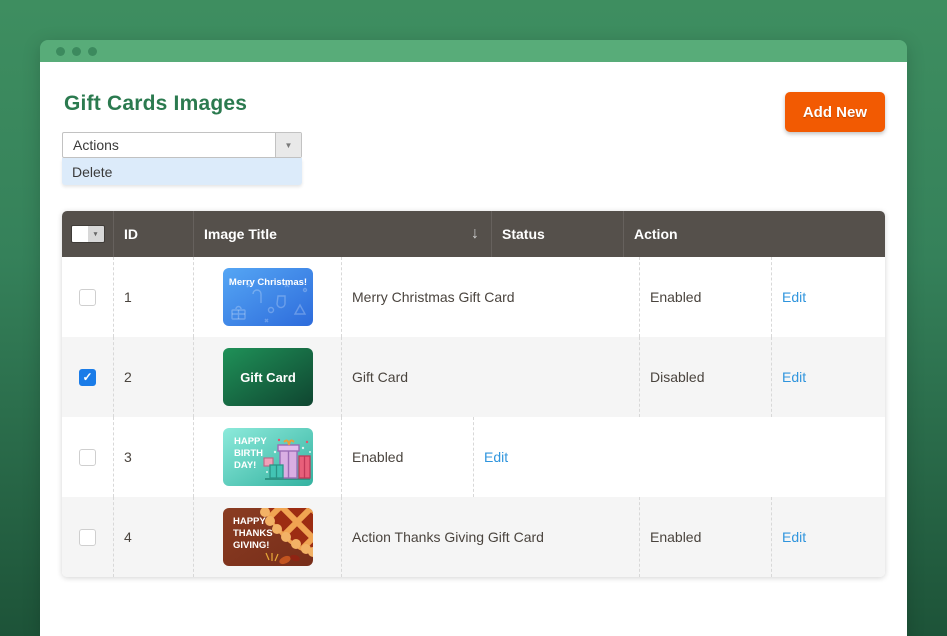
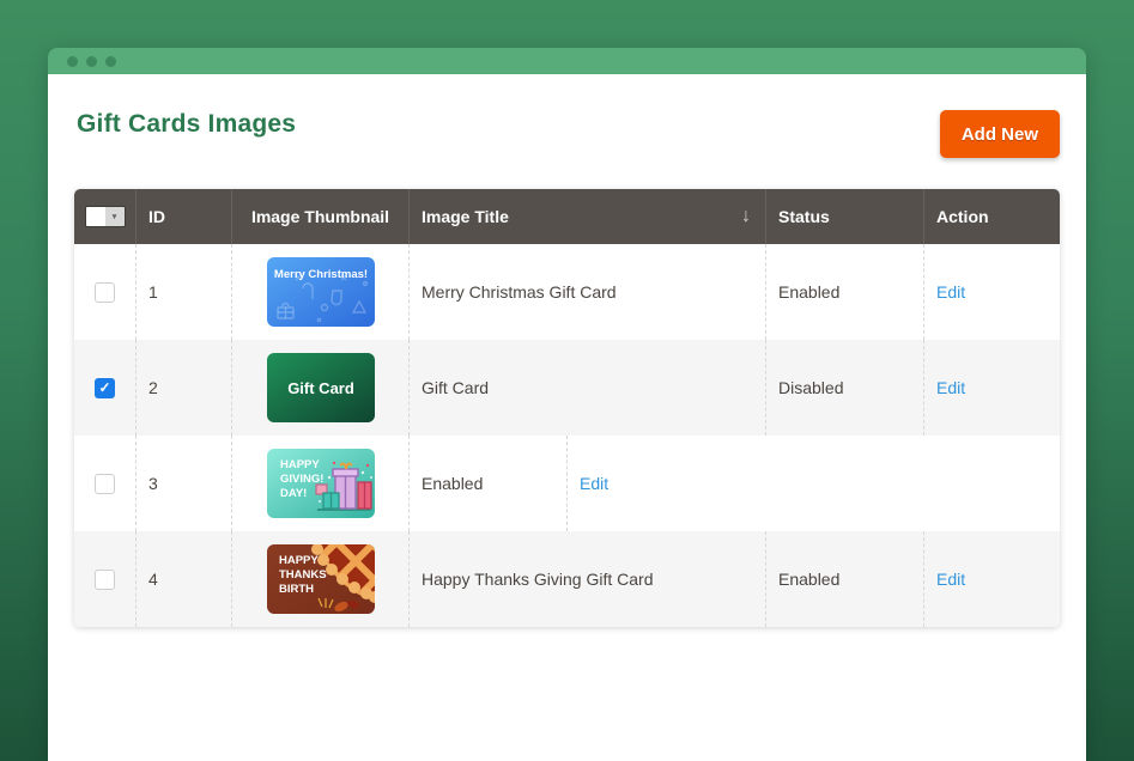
  Gift Cards Images
  Add New
- Actions
- ▼
- Delete
  ID
+ Image Thumbnail
  Image Title
  ↓
  Status
  Action
  1
  Merry Christmas!
  Merry Christmas Gift Card
  Enabled
  Edit
  ✓
  2
  Gift Card
  Gift Card
  Disabled
  Edit
  3
  HAPPY
- BIRTH
+ GIVING!
  DAY!
  Enabled
  Edit
  4
  HAPPY
  THANKS
- GIVING!
+ BIRTH
- Action Thanks Giving Gift Card
+ Happy Thanks Giving Gift Card
  Enabled
  Edit
